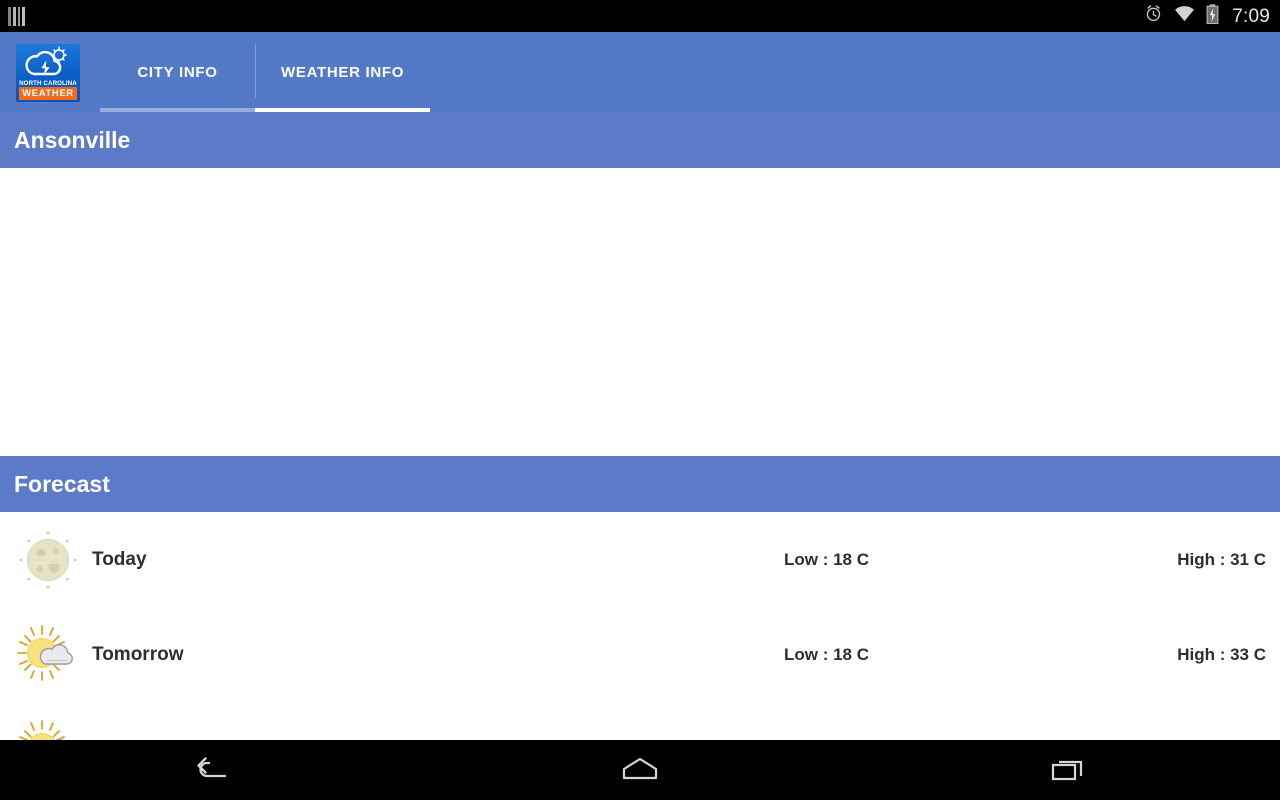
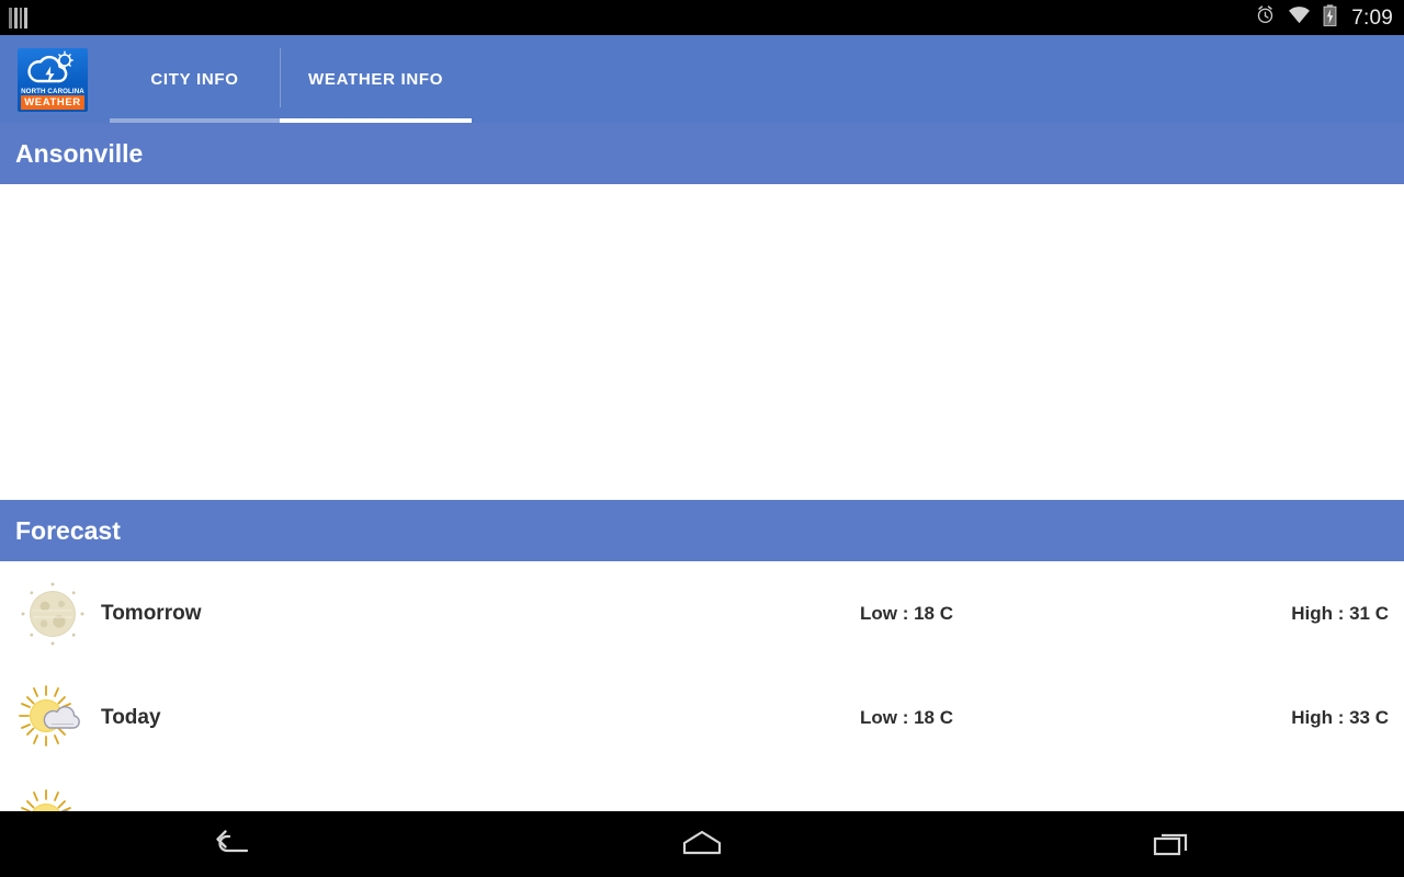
  7:09
  WEATHER
  CITY INFO
  WEATHER INFO
  Ansonville
  Forecast
- Today
+ Tomorrow
  Low : 18 C
  High : 31 C
- Tomorrow
+ Today
  Low : 18 C
  High : 33 C
